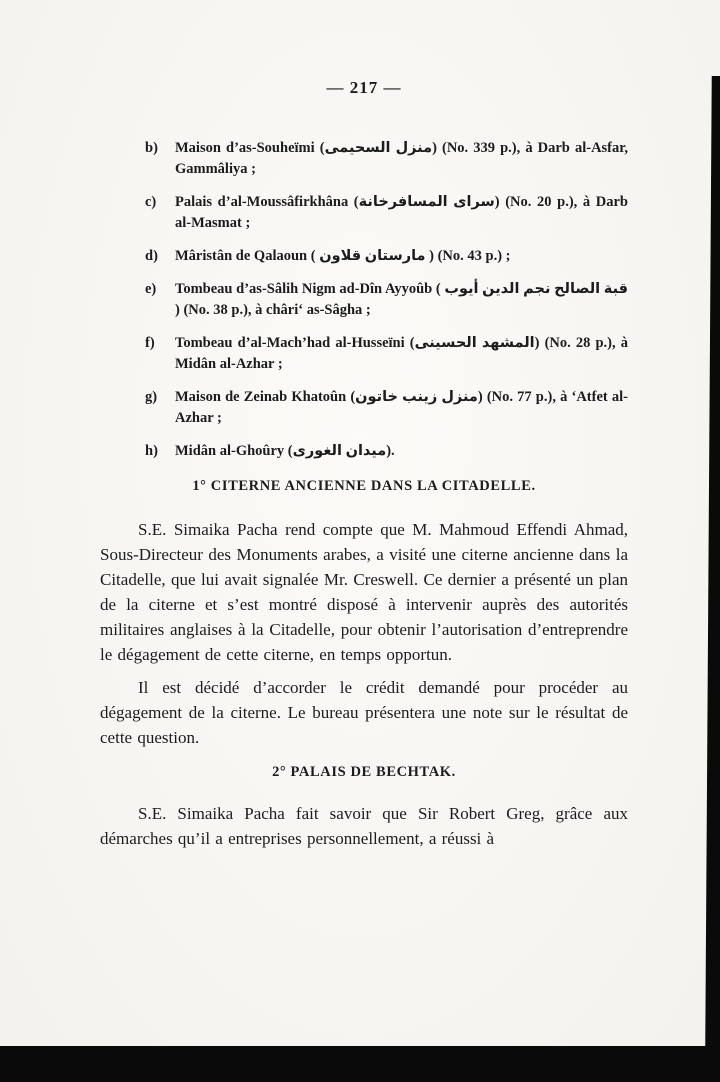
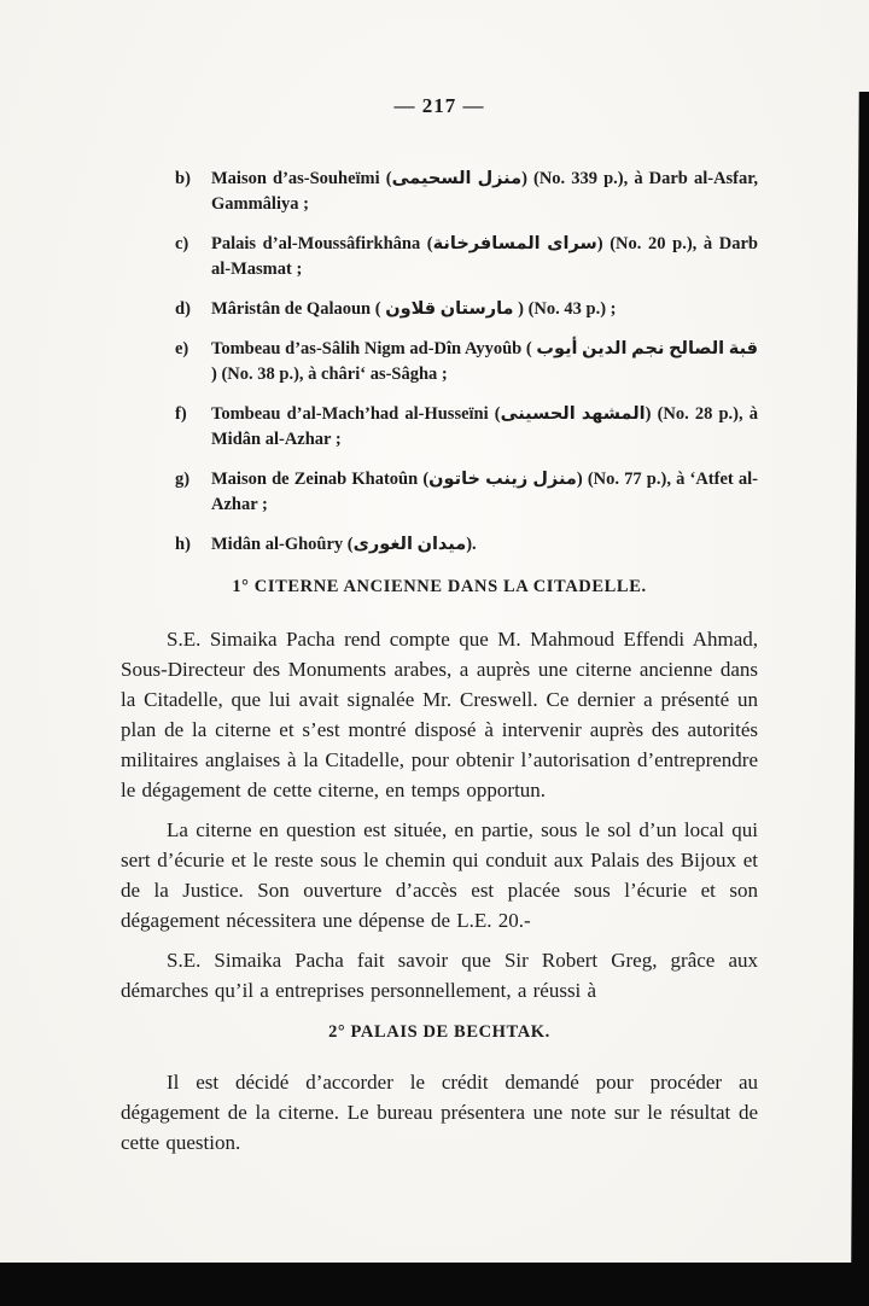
  — 217 —
  b)
  Maison d’as-Souheïmi (منزل السحيمى) (No. 339 p.), à Darb al-Asfar, Gammâliya ;
  c)
  Palais d’al-Moussâfirkhâna (سراى المسافرخانة) (No. 20 p.), à Darb al-Masmat ;
  d)
  Mâristân de Qalaoun ( مارستان قلاون ) (No. 43 p.) ;
  e)
  Tombeau d’as-Sâlih Nigm ad-Dîn Ayyoûb ( قبة الصالح نجم الدين أيوب ) (No. 38 p.), à châri‘ as-Sâgha ;
  f)
  Tombeau d’al-Mach’had al-Husseïni (المشهد الحسينى) (No. 28 p.), à Midân al-Azhar ;
  g)
  Maison de Zeinab Khatoûn (منزل زينب خاتون) (No. 77 p.), à ‘Atfet al-Azhar ;
  h)
  Midân al-Ghoûry (ميدان الغورى).
  1° CITERNE ANCIENNE DANS LA CITADELLE.
- S.E. Simaika Pacha rend compte que M. Mahmoud Effendi Ahmad, Sous-Directeur des Monuments arabes, a visité une citerne ancienne dans la Citadelle, que lui avait signalée Mr. Creswell. Ce dernier a présenté un plan de la citerne et s’est montré disposé à intervenir auprès des autorités militaires anglaises à la Citadelle, pour obtenir l’autorisation d’entreprendre le dégagement de cette citerne, en temps opportun.
+ S.E. Simaika Pacha rend compte que M. Mahmoud Effendi Ahmad, Sous-Directeur des Monuments arabes, a auprès une citerne ancienne dans la Citadelle, que lui avait signalée Mr. Creswell. Ce dernier a présenté un plan de la citerne et s’est montré disposé à intervenir auprès des autorités militaires anglaises à la Citadelle, pour obtenir l’autorisation d’entreprendre le dégagement de cette citerne, en temps opportun.
+ La citerne en question est située, en partie, sous le sol d’un local qui sert d’écurie et le reste sous le chemin qui conduit aux Palais des Bijoux et de la Justice. Son ouverture d’accès est placée sous l’écurie et son dégagement nécessitera une dépense de L.E. 20.-
- Il est décidé d’accorder le crédit demandé pour procéder au dégagement de la citerne. Le bureau présentera une note sur le résultat de cette question.
+ S.E. Simaika Pacha fait savoir que Sir Robert Greg, grâce aux démarches qu’il a entreprises personnellement, a réussi à
  2° PALAIS DE BECHTAK.
- S.E. Simaika Pacha fait savoir que Sir Robert Greg, grâce aux démarches qu’il a entreprises personnellement, a réussi à
+ Il est décidé d’accorder le crédit demandé pour procéder au dégagement de la citerne. Le bureau présentera une note sur le résultat de cette question.
